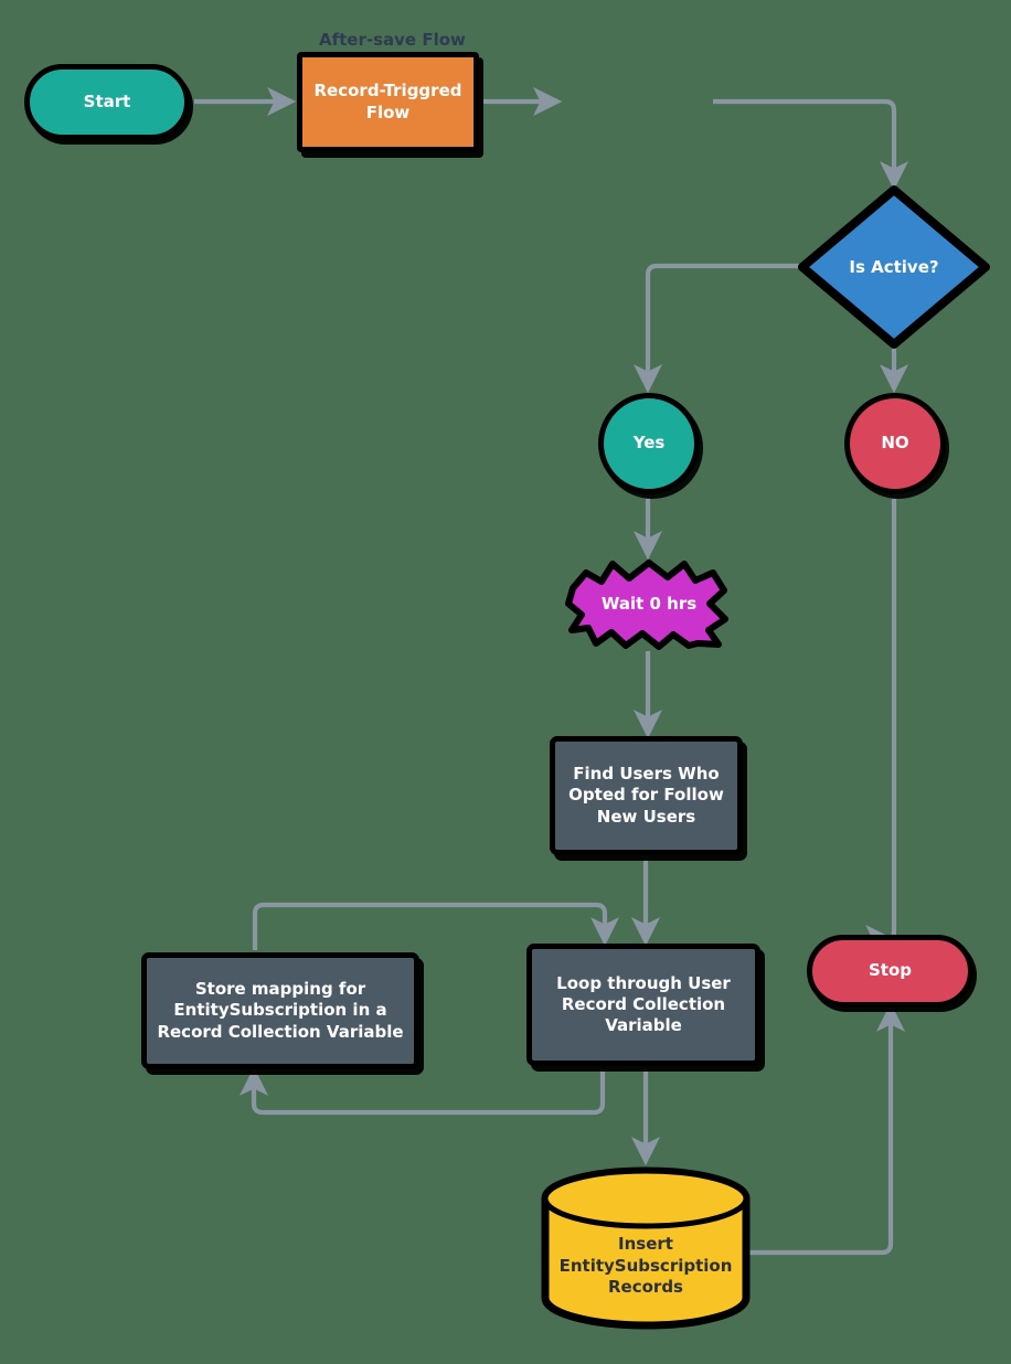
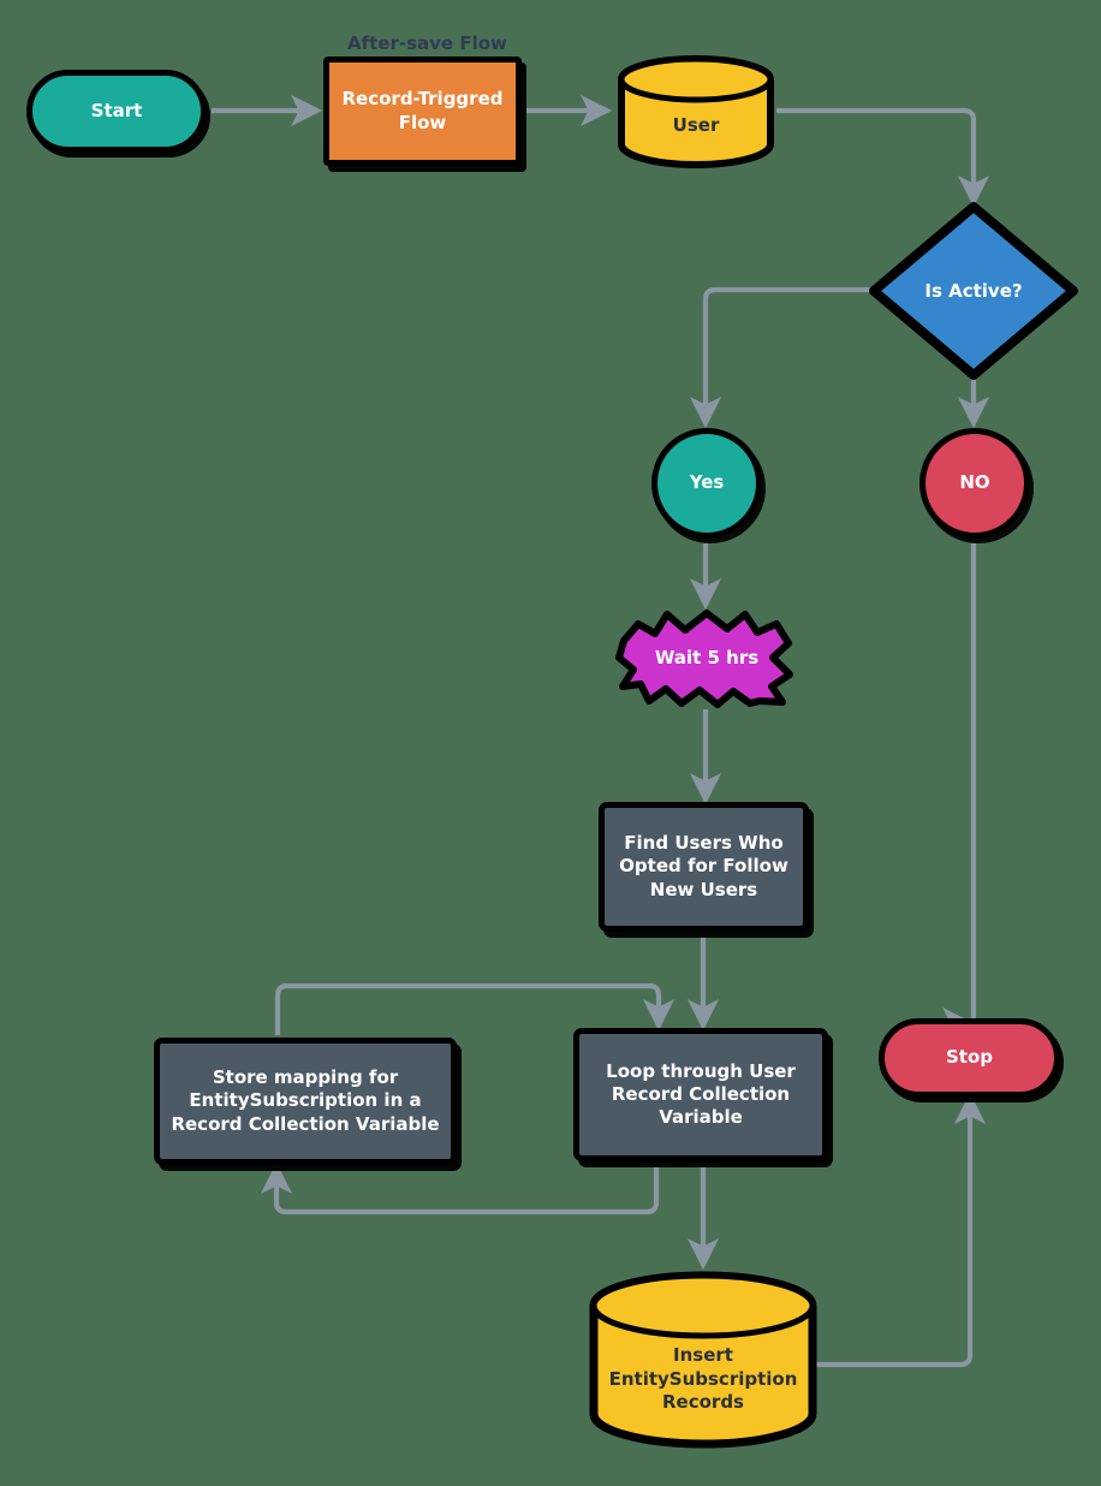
  After-save Flow
  Start
  Record-Triggred
  Flow
+ User
  Is Active?
  Yes
  NO
- Wait 0 hrs
+ Wait 5 hrs
  Find Users Who
  Opted for Follow
  New Users
  Store mapping for
  EntitySubscription in a
  Record Collection Variable
  Loop through User
  Record Collection
  Variable
  Insert
  EntitySubscription
  Records
  Stop
